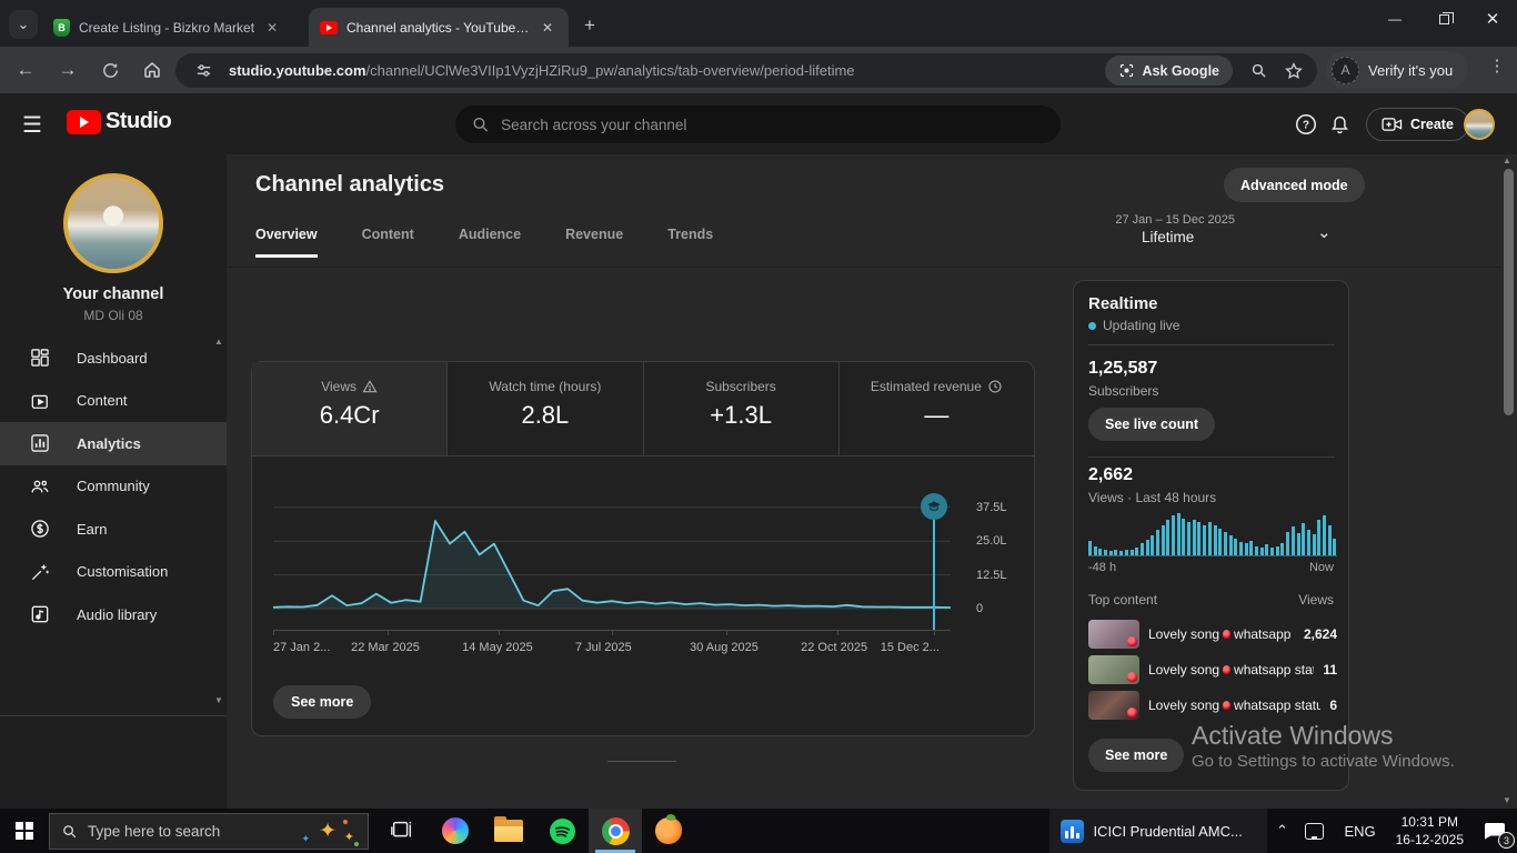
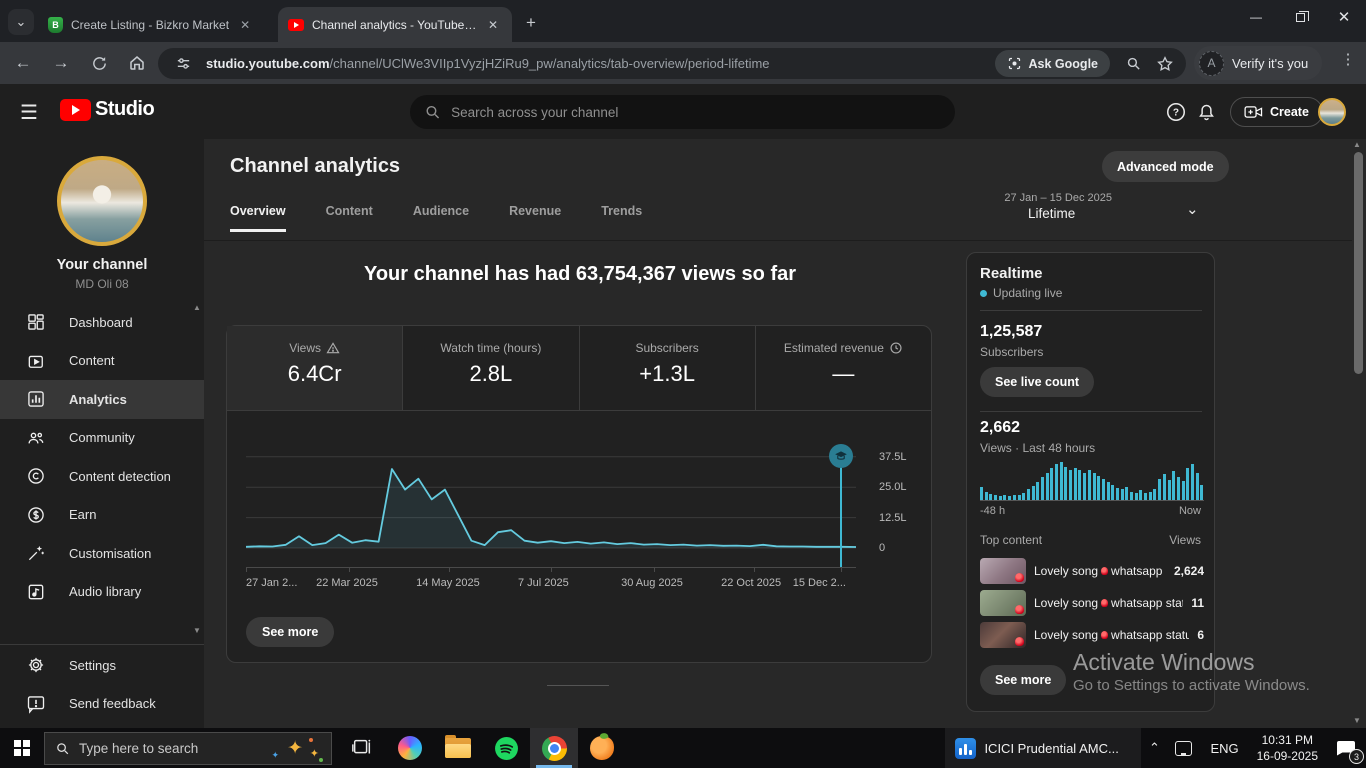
  ⌄
  B
  Create Listing - Bizkro Market
  ✕
  Channel analytics - YouTube S
  ✕
  +
  —
  ✕
  ←
  →
  studio.youtube.com/channel/UClWe3VIIp1VyzjHZiRu9_pw/analytics/tab-overview/period-lifetime
  Ask Google
  A
  Verify it's you
  ⋮
  ☰
  Studio
  Search across your channel
  ?
  Create
  Your channel
  MD Oli 08
  Dashboard
  Content
  Analytics
  Community
+ Content detection
  Earn
  Customisation
  Audio library
+ Settings
+ Send feedback
  ▲
  ▼
  Channel analytics
  Advanced mode
  27 Jan – 15 Dec 2025
  Lifetime
  ⌄
  Overview
  Content
  Audience
  Revenue
  Trends
+ Your channel has had 63,754,367 views so far
  Views
  6.4Cr
  Watch time (hours)
  2.8L
  Subscribers
  +1.3L
  Estimated revenue
  —
  37.5L
  25.0L
  12.5L
  0
  27 Jan 2...
  22 Mar 2025
  14 May 2025
  7 Jul 2025
  30 Aug 2025
  22 Oct 2025
  15 Dec 2...
  See more
  Realtime
  Updating live
  1,25,587
  Subscribers
  See live count
  2,662
  Views · Last 48 hours
  -48 h
  Now
  Top content
  Views
  Lovely song
  whatsapp
  2,624
  Lovely song
  whatsapp sta
  11
  Lovely song
  whatsapp statu
  6
  See more
  Activate Windows
  Go to Settings to activate Windows.
  ▲
  ▼
  Type here to search
  ✦
  ✦
  ✦
  ICICI Prudential AMC...
  ⌃
  ENG
  10:31 PM
- 16-12-2025
+ 16-09-2025
  3
